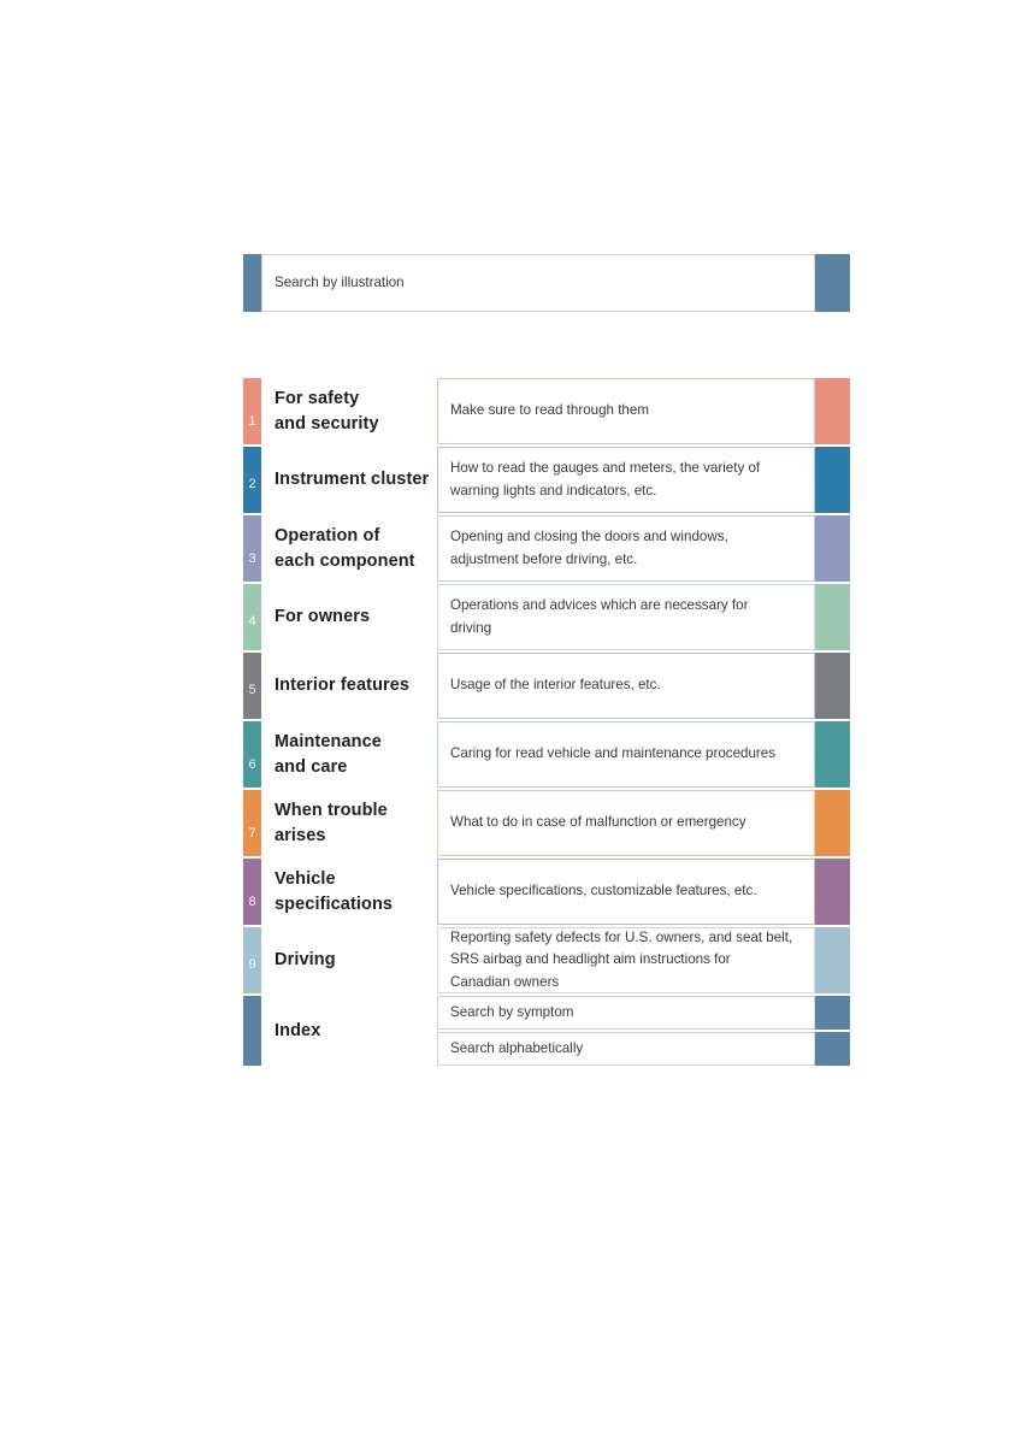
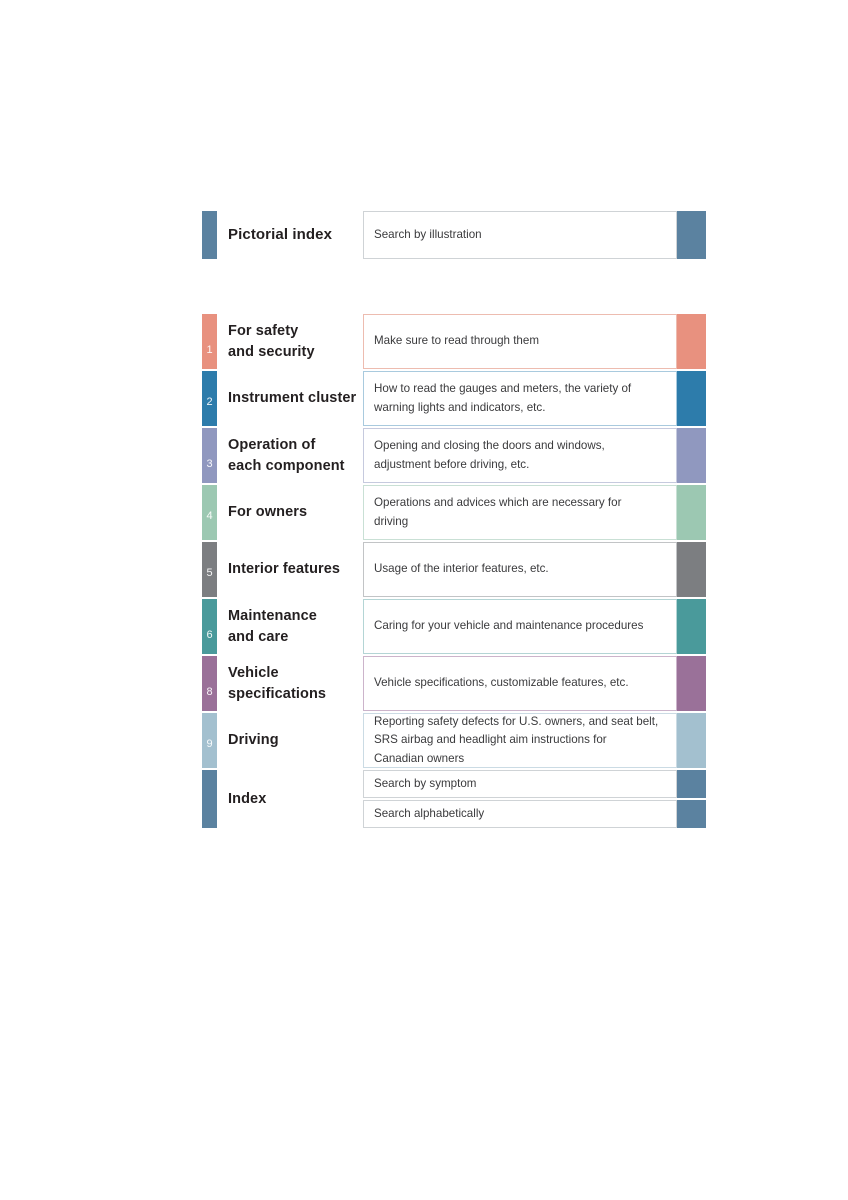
+ Pictorial index
  Search by illustration
  1
  For safety
  and security
  Make sure to read through them
  2
  Instrument cluster
  How to read the gauges and meters, the variety of
  warning lights and indicators, etc.
  3
  Operation of
  each component
  Opening and closing the doors and windows,
  adjustment before driving, etc.
  4
  For owners
  Operations and advices which are necessary for
  driving
  5
  Interior features
  Usage of the interior features, etc.
  6
  Maintenance
  and care
- Caring for read vehicle and maintenance procedures
+ Caring for your vehicle and maintenance procedures
- 7
- When trouble
- arises
- What to do in case of malfunction or emergency
  8
  Vehicle
  specifications
  Vehicle specifications, customizable features, etc.
  9
  Driving
  Reporting safety defects for U.S. owners, and seat belt,
  SRS airbag and headlight aim instructions for
  Canadian owners
  Index
  Search by symptom
  Search alphabetically
